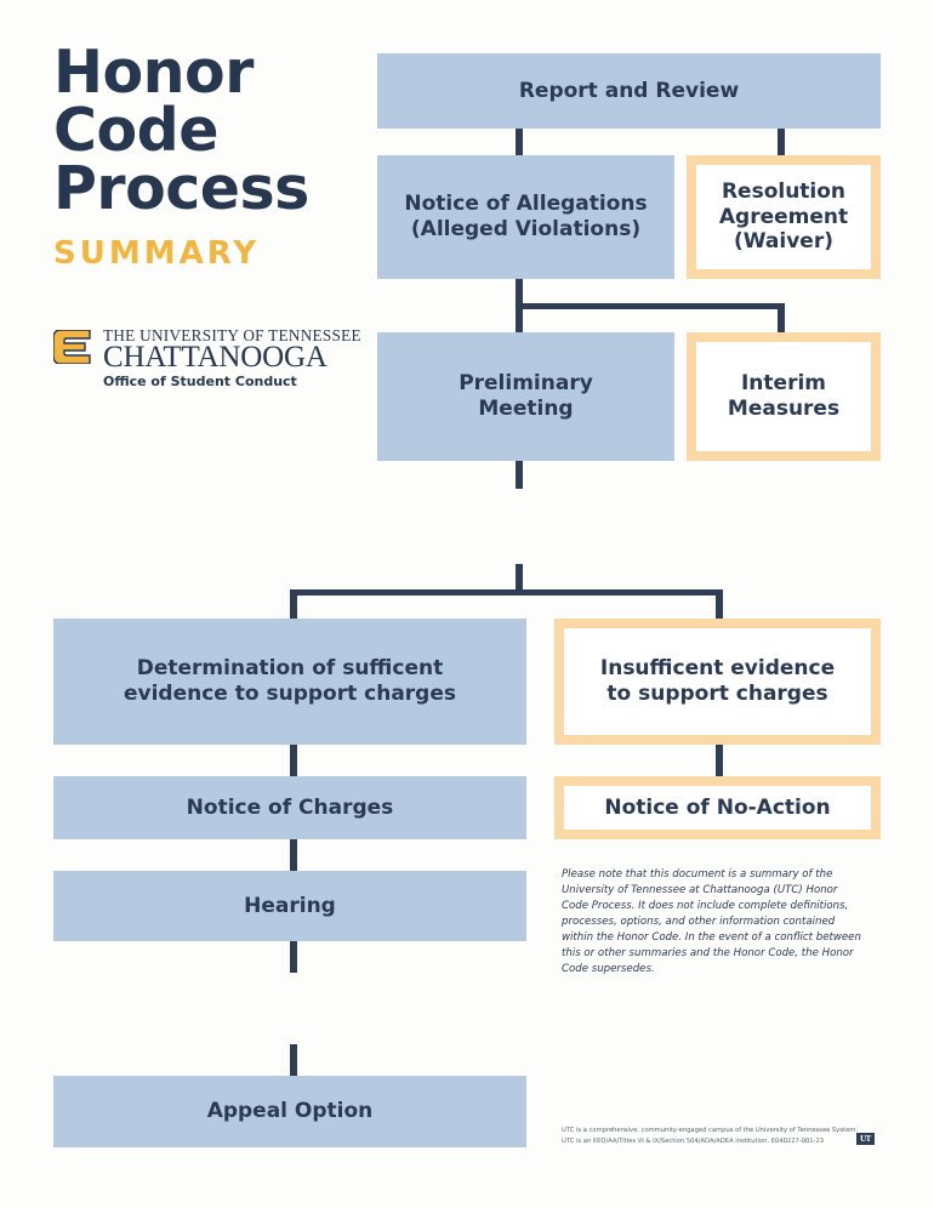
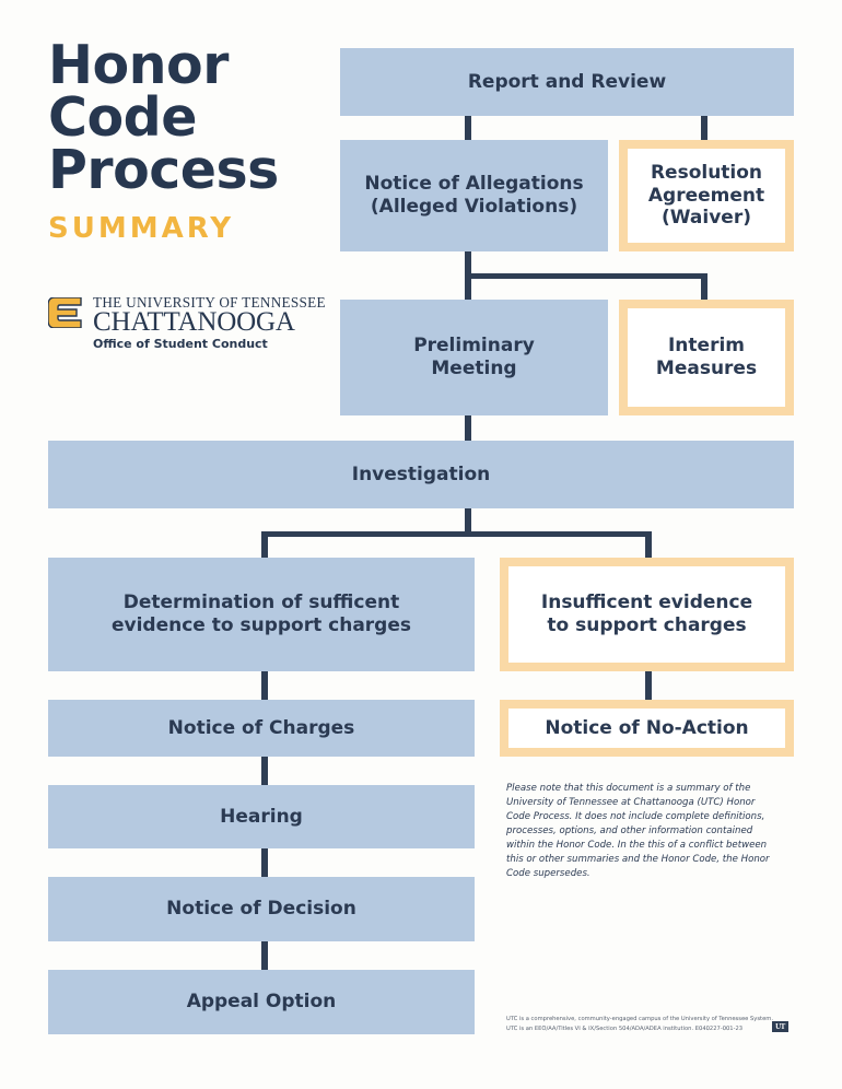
  Honor
  Code
  Process
  SUMMARY
  THE UNIVERSITY OF TENNESSEE
  CHATTANOOGA
  Office of Student Conduct
  Report and Review
  Notice of Allegations
  (Alleged Violations)
  Resolution
  Agreement
  (Waiver)
  Preliminary
  Meeting
  Interim
  Measures
+ Investigation
  Determination of sufficent
  evidence to support charges
  Insufficent evidence
  to support charges
  Notice of Charges
  Notice of No-Action
  Hearing
+ Notice of Decision
  Appeal Option
- Please note that this document is a summary of the University of Tennessee at Chattanooga (UTC) Honor Code Process. It does not include complete definitions, processes, options, and other information contained within the Honor Code. In the event of a conflict between this or other summaries and the Honor Code, the Honor Code supersedes.
+ Please note that this document is a summary of the University of Tennessee at Chattanooga (UTC) Honor Code Process. It does not include complete definitions, processes, options, and other information contained within the Honor Code. In the this of a conflict between this or other summaries and the Honor Code, the Honor Code supersedes.
  UT
